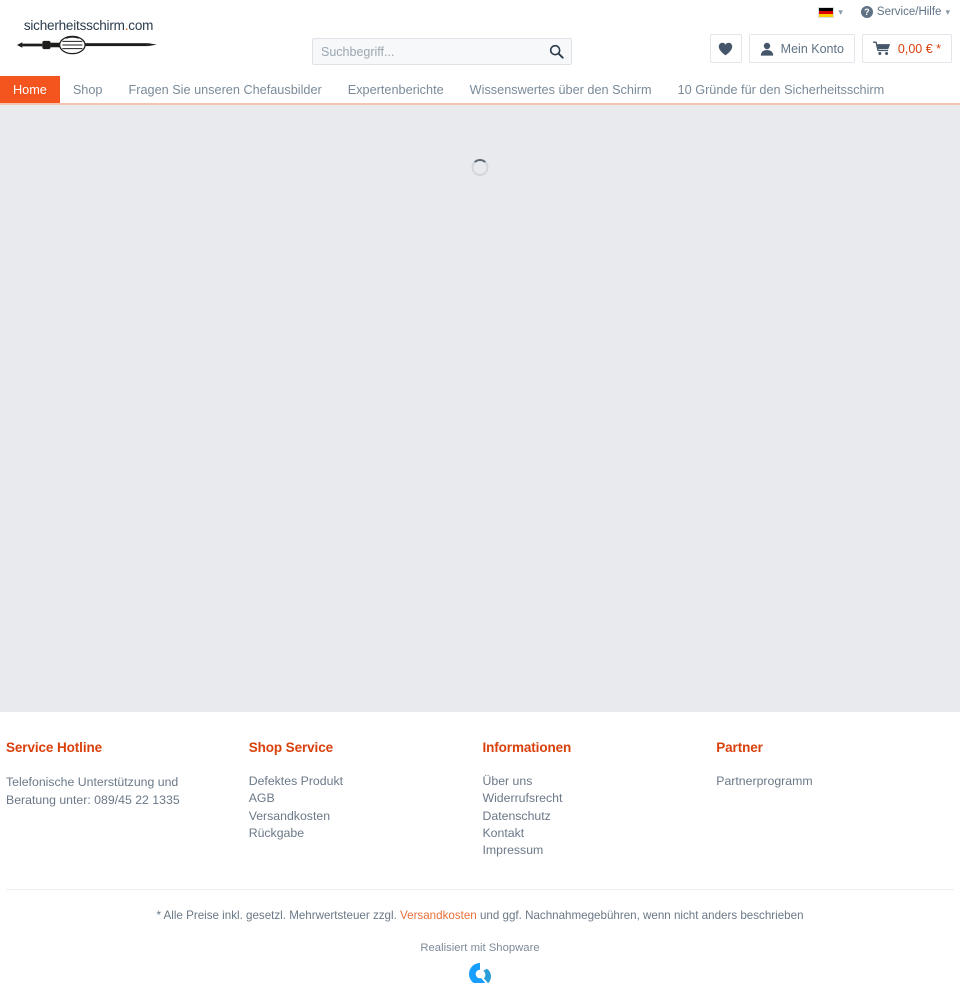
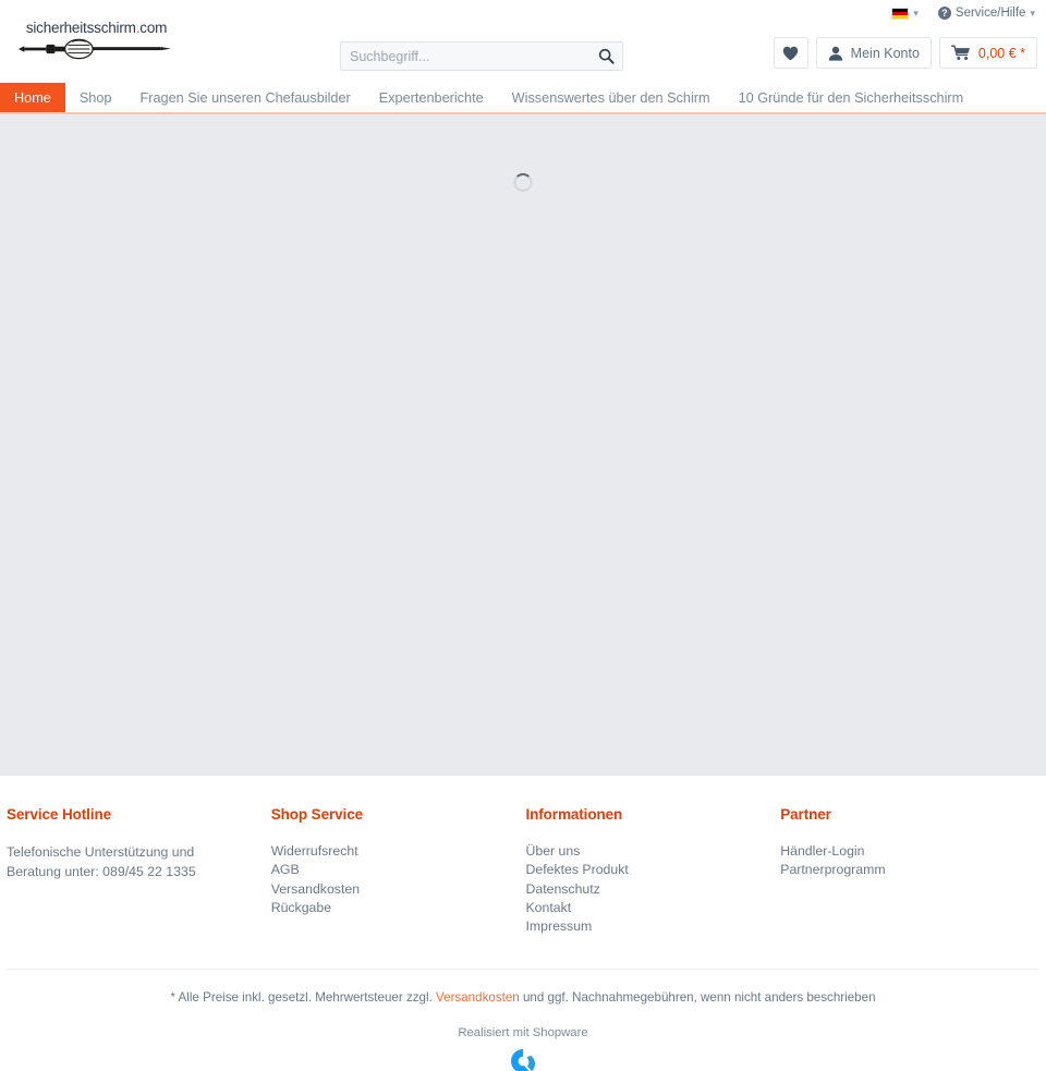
  ▾
  ?
  Service/Hilfe
  ▾
  sicherheitsschirm.com
  Suchbegriff...
  Mein Konto
  0,00 € *
  Home
  Shop
  Fragen Sie unseren Chefausbilder
  Expertenberichte
  Wissenswertes über den Schirm
  10 Gründe für den Sicherheitsschirm
  Service Hotline
  Telefonische Unterstützung und Beratung unter: 089/45 22 1335
  Shop Service
- Defektes Produkt
+ Widerrufsrecht
  AGB
  Versandkosten
  Rückgabe
  Informationen
  Über uns
- Widerrufsrecht
+ Defektes Produkt
  Datenschutz
  Kontakt
  Impressum
  Partner
+ Händler-Login
  Partnerprogramm
  * Alle Preise inkl. gesetzl. Mehrwertsteuer zzgl. Versandkosten und ggf. Nachnahmegebühren, wenn nicht anders beschrieben
  Realisiert mit Shopware
